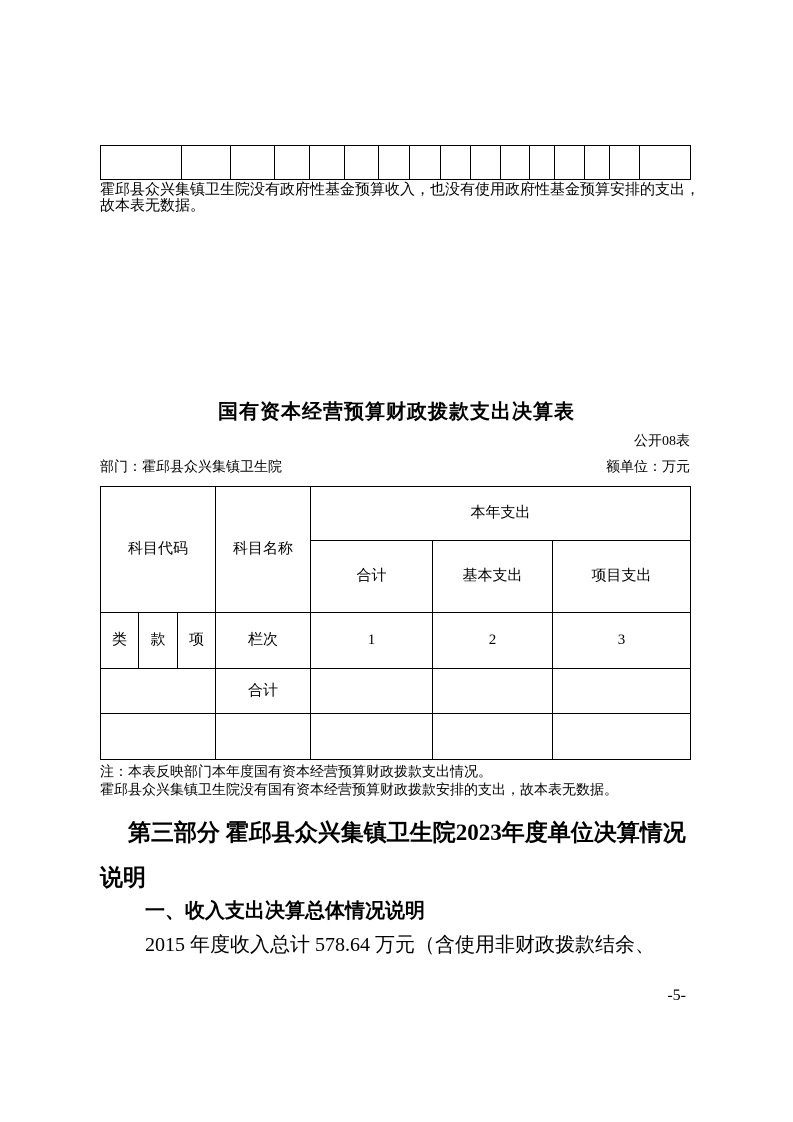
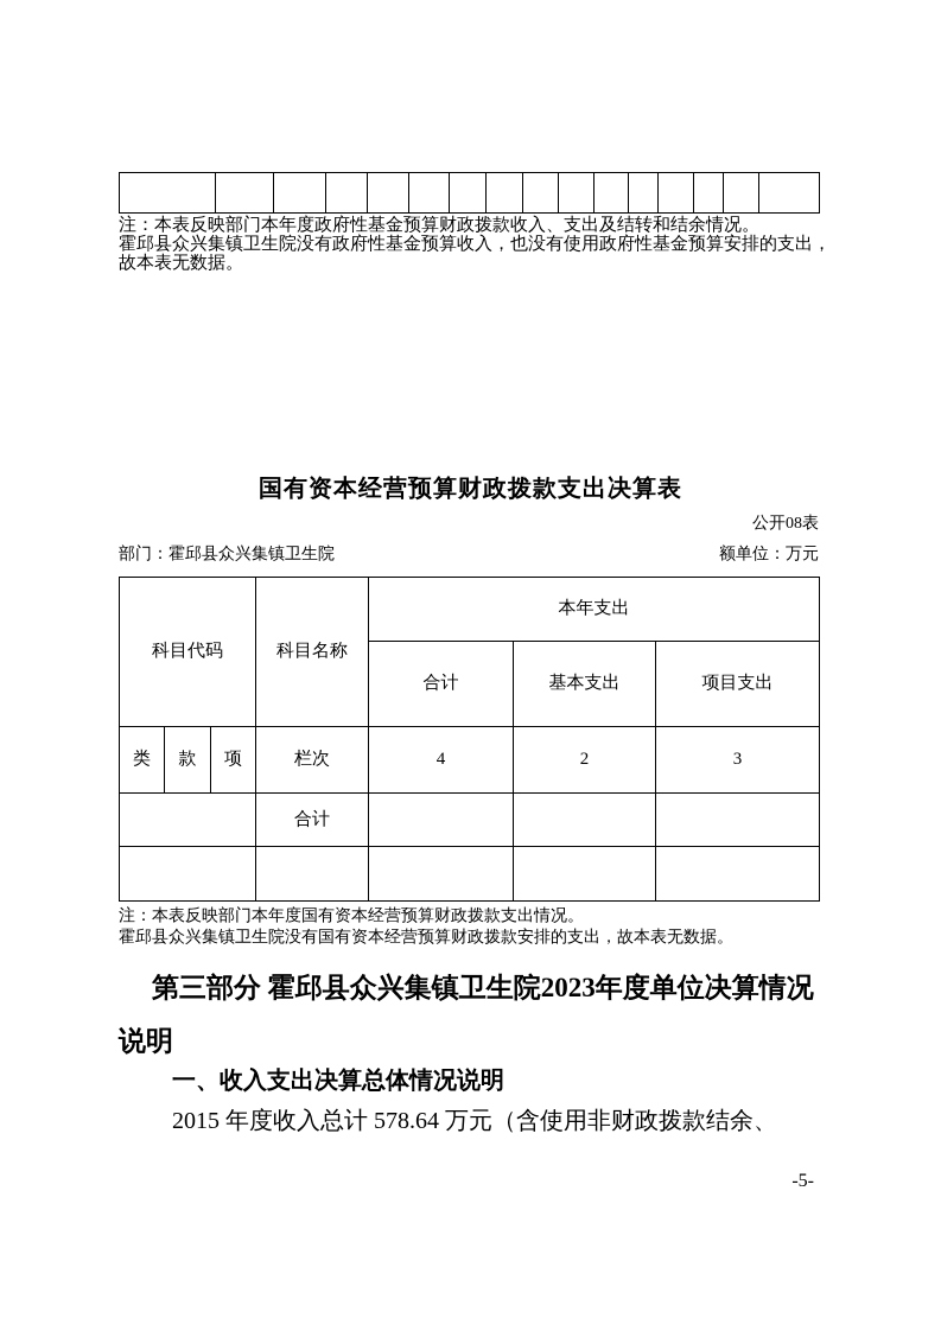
+ 注：本表反映部门本年度政府性基金预算财政拨款收入、支出及结转和结余情况。
  霍邱县众兴集镇卫生院没有政府性基金预算收入，也没有使用政府性基金预算安排的支出，
  故本表无数据。
  国有资本经营预算财政拨款支出决算表
  公开08表
  部门：霍邱县众兴集镇卫生院
  额单位：万元
  科目代码	科目名称	本年支出
  合计	基本支出	项目支出
- 类	款	项	栏次	1	2	3
+ 类	款	项	栏次	4	2	3
  	合计
  注：本表反映部门本年度国有资本经营预算财政拨款支出情况。
  霍邱县众兴集镇卫生院没有国有资本经营预算财政拨款安排的支出，故本表无数据。
  第三部分 霍邱县众兴集镇卫生院2023年度单位决算情况说明
  一、收入支出决算总体情况说明
  2015 年度收入总计 578.64 万元（含使用非财政拨款结余、
  -5-
